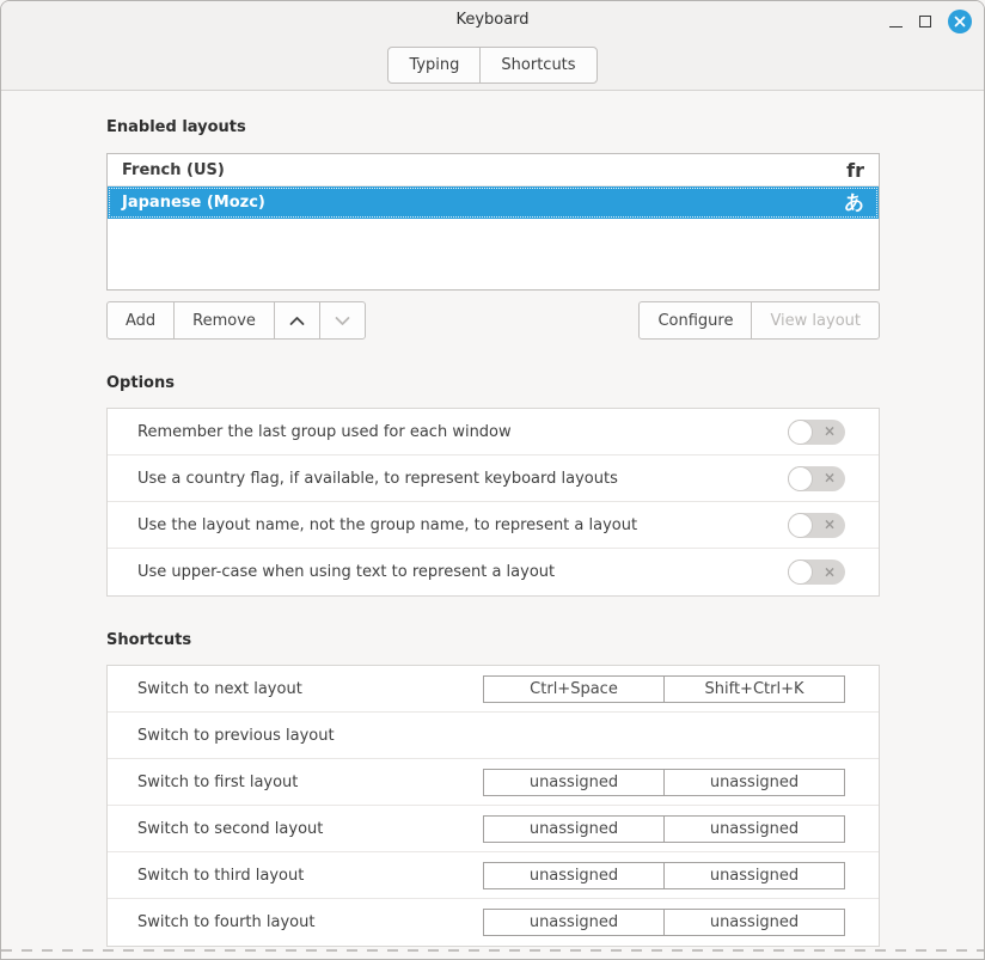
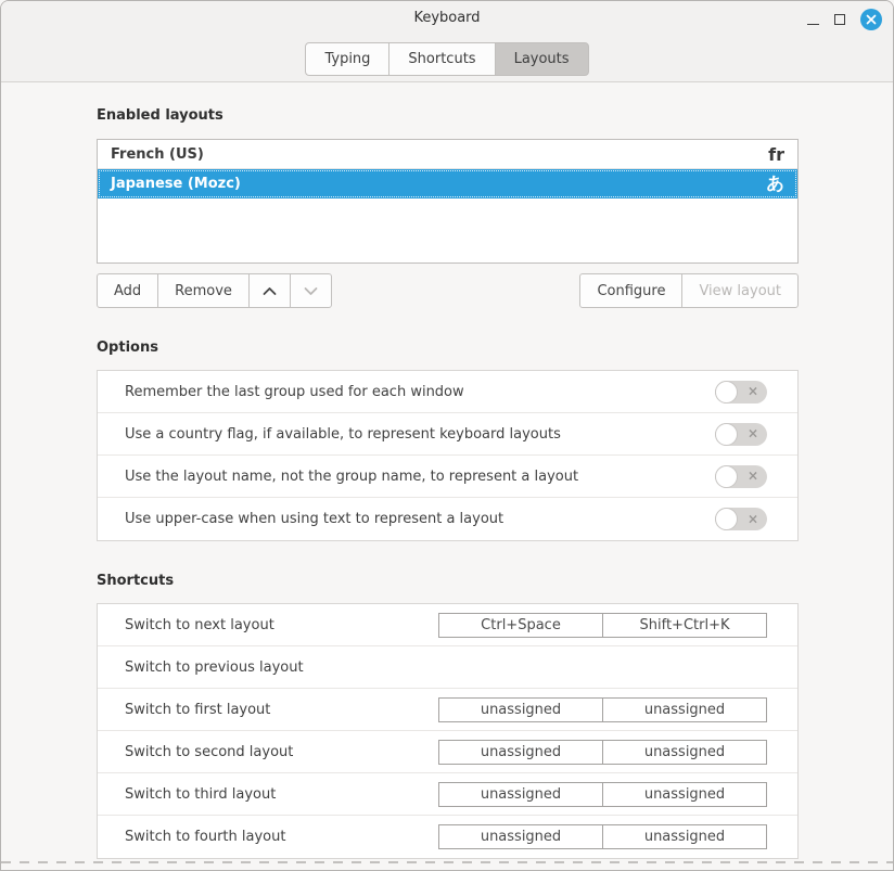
  Keyboard
  Typing
  Shortcuts
+ Layouts
  Enabled layouts
  French (US)
  fr
  Japanese (Mozc)
  あ
  Add
  Remove
  Configure
  View layout
  Options
  Remember the last group used for each window
  ×
  Use a country flag, if available, to represent keyboard layouts
  ×
  Use the layout name, not the group name, to represent a layout
  ×
  Use upper-case when using text to represent a layout
  ×
  Shortcuts
  Switch to next layout
  Ctrl+Space
  Shift+Ctrl+K
  Switch to previous layout
  Switch to first layout
  unassigned
  unassigned
  Switch to second layout
  unassigned
  unassigned
  Switch to third layout
  unassigned
  unassigned
  Switch to fourth layout
  unassigned
  unassigned
